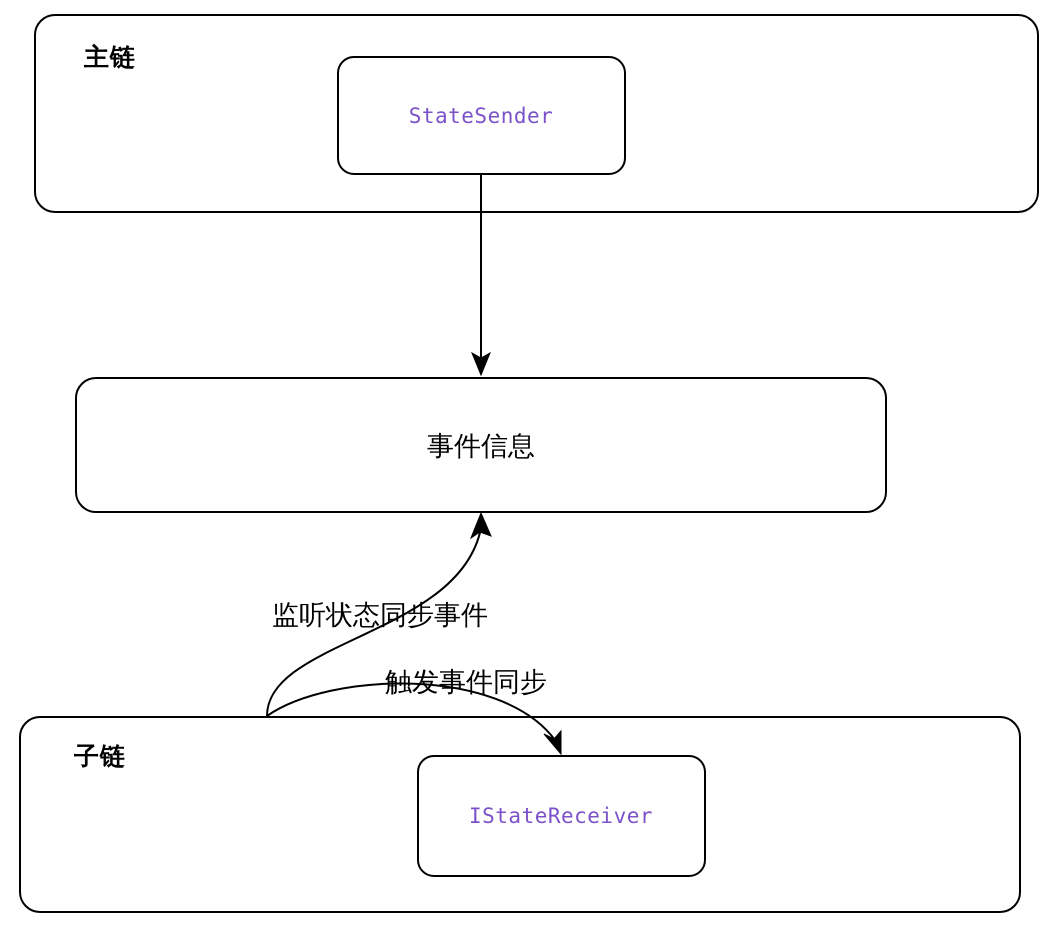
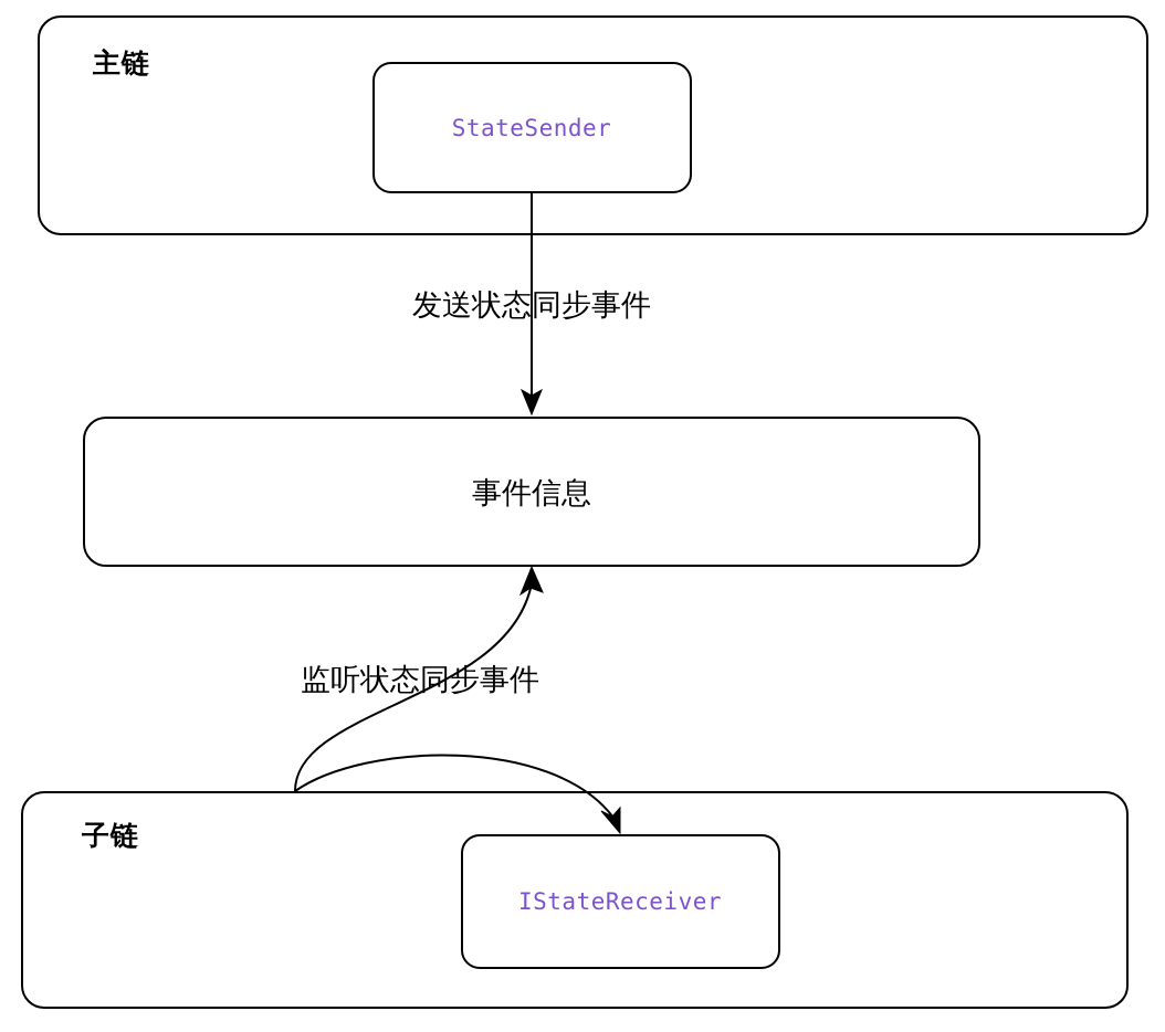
  主链
  子链
  StateSender
  事件信息
  IStateReceiver
+ 发送状态同步事件
  监听状态同步事件
- 触发事件同步
